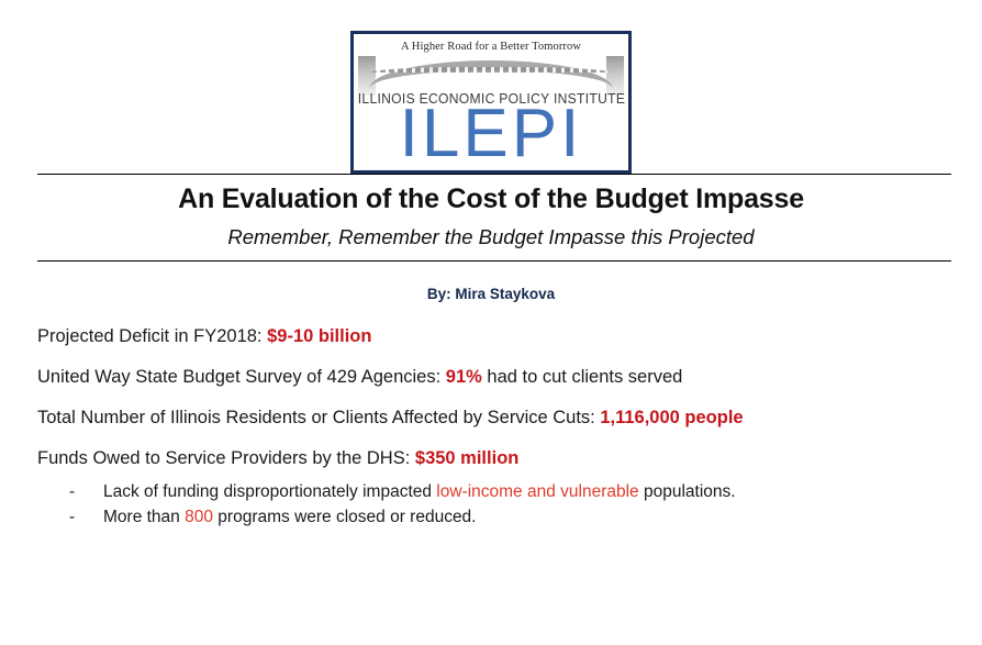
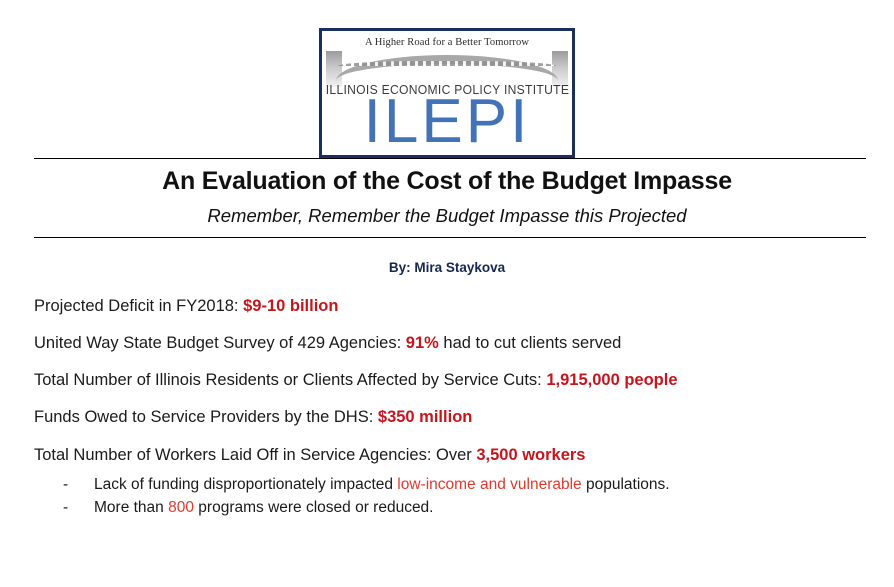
  A Higher Road for a Better Tomorrow
  ILLINOIS ECONOMIC POLICY INSTITUTE
  ILEPI
  An Evaluation of the Cost of the Budget Impasse
  Remember, Remember the Budget Impasse this Projected
  By: Mira Staykova
  Projected Deficit in FY2018: $9-10 billion
  United Way State Budget Survey of 429 Agencies: 91% had to cut clients served
- Total Number of Illinois Residents or Clients Affected by Service Cuts: 1,116,000 people
+ Total Number of Illinois Residents or Clients Affected by Service Cuts: 1,915,000 people
  Funds Owed to Service Providers by the DHS: $350 million
+ Total Number of Workers Laid Off in Service Agencies: Over 3,500 workers
  -
  Lack of funding disproportionately impacted low-income and vulnerable populations.
  -
  More than 800 programs were closed or reduced.
